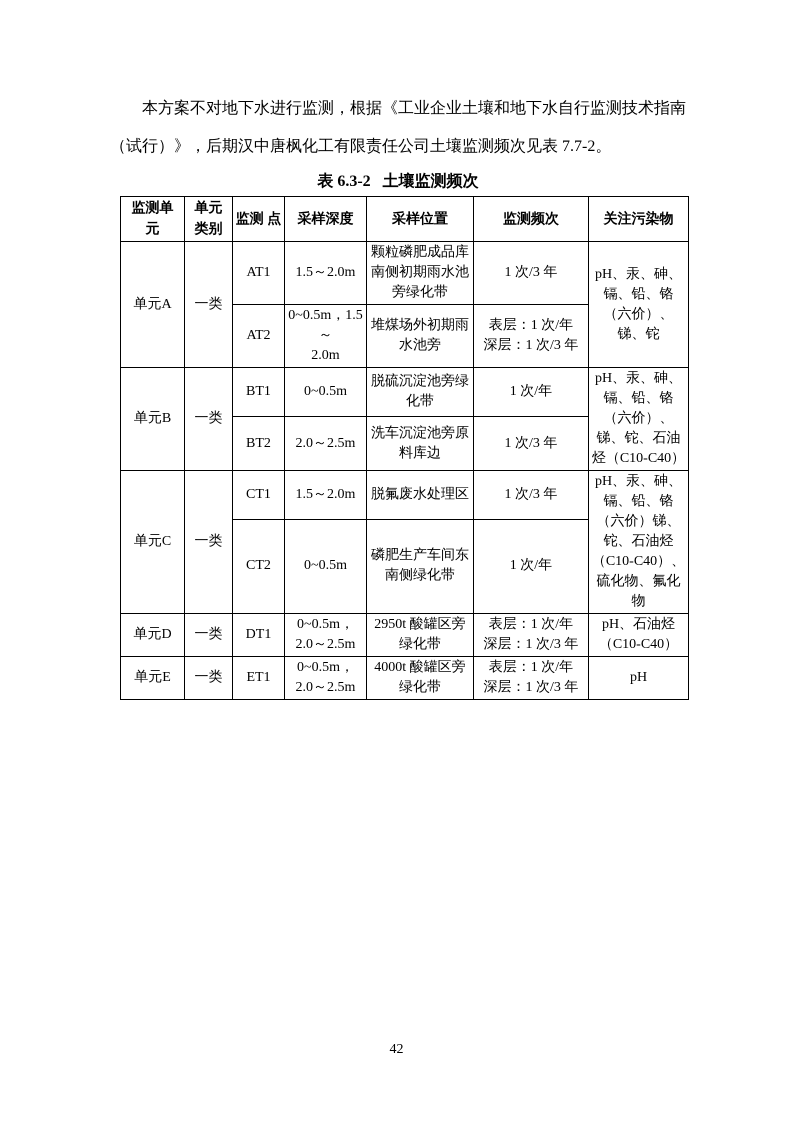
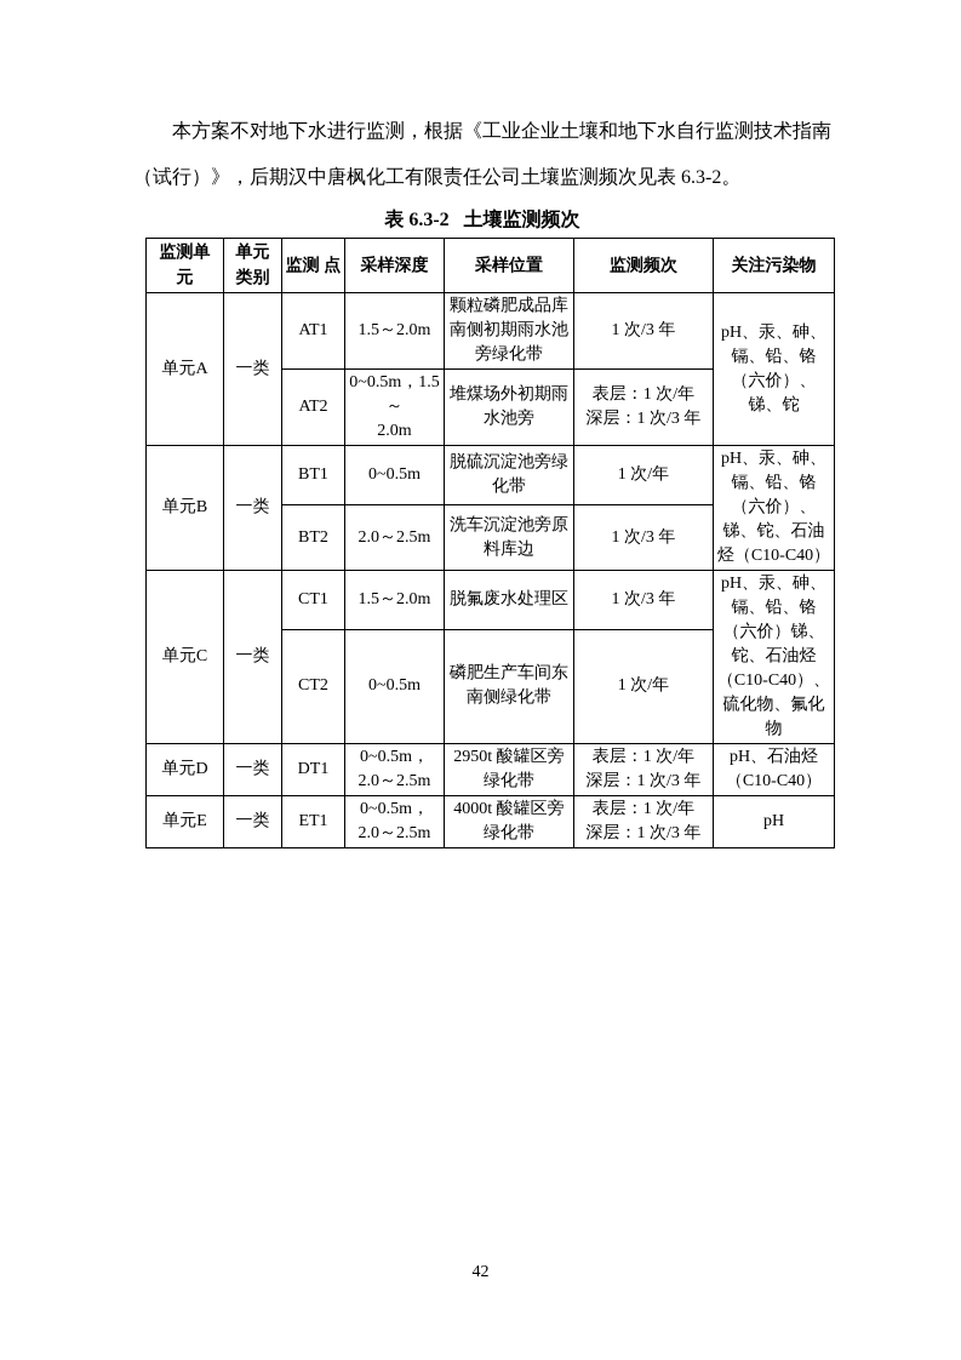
- 本方案不对地下水进行监测，根据《工业企业土壤和地下水自行监测技术指南（试行）》，后期汉中唐枫化工有限责任公司土壤监测频次见表 7.7-2。
+ 本方案不对地下水进行监测，根据《工业企业土壤和地下水自行监测技术指南（试行）》，后期汉中唐枫化工有限责任公司土壤监测频次见表 6.3-2。
  表 6.3-2 土壤监测频次
  监测单 元	单元 类别	监测 点	采样深度	采样位置	监测频次	关注污染物
  单元A	一类	AT1	1.5～2.0m	颗粒磷肥成品库南侧初期雨水池旁绿化带	1 次/3 年	pH、汞、砷、镉、铅、铬（六价）、锑、铊
  AT2	0~0.5m，1.5～ 2.0m	堆煤场外初期雨水池旁	表层：1 次/年 深层：1 次/3 年
  单元B	一类	BT1	0~0.5m	脱硫沉淀池旁绿化带	1 次/年	pH、汞、砷、镉、铅、铬（六价）、锑、铊、石油烃（C10-C40）
  BT2	2.0～2.5m	洗车沉淀池旁原料库边	1 次/3 年
  单元C	一类	CT1	1.5～2.0m	脱氟废水处理区	1 次/3 年	pH、汞、砷、镉、铅、铬（六价）锑、铊、石油烃（C10-C40）、硫化物、氟化物
  CT2	0~0.5m	磷肥生产车间东南侧绿化带	1 次/年
  单元D	一类	DT1	0~0.5m， 2.0～2.5m	2950t 酸罐区旁绿化带	表层：1 次/年 深层：1 次/3 年	pH、石油烃（C10-C40）
  单元E	一类	ET1	0~0.5m， 2.0～2.5m	4000t 酸罐区旁绿化带	表层：1 次/年 深层：1 次/3 年	pH
  42
